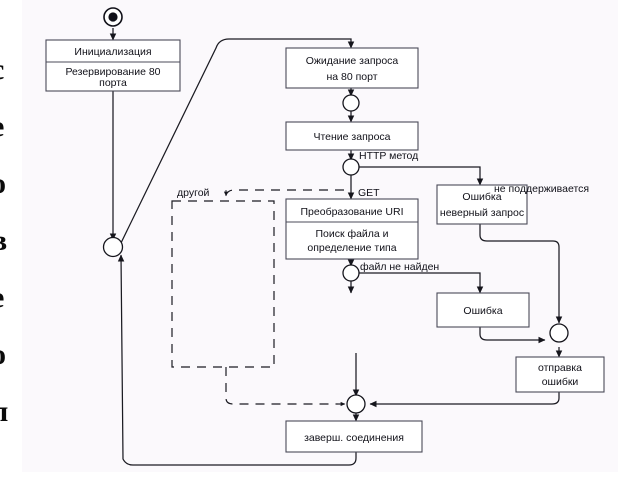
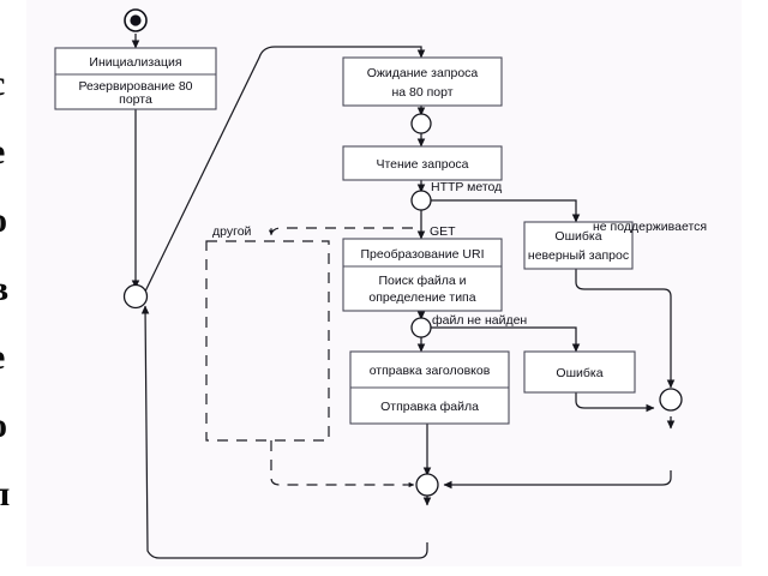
  Инициализация
  Резервирование 80
  порта
  Ожидание запроса
  на 80 порт
  Чтение запроса
  Преобразование URI
  Поиск файла и
  определение типа
+ отправка заголовков
+ Отправка файла
  Ошибка
  неверный запрос
  Ошибка
- отправка
- ошибки
- заверш. соединения
  HTTP метод
  GET
  другой
  не поддерживается
  файл не найден
